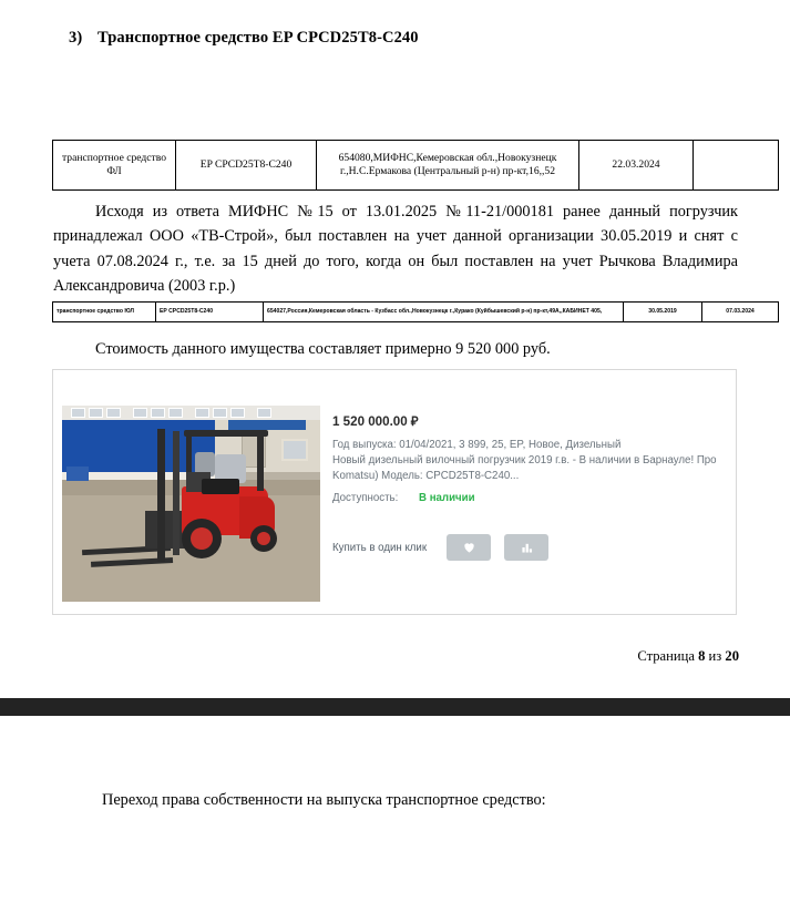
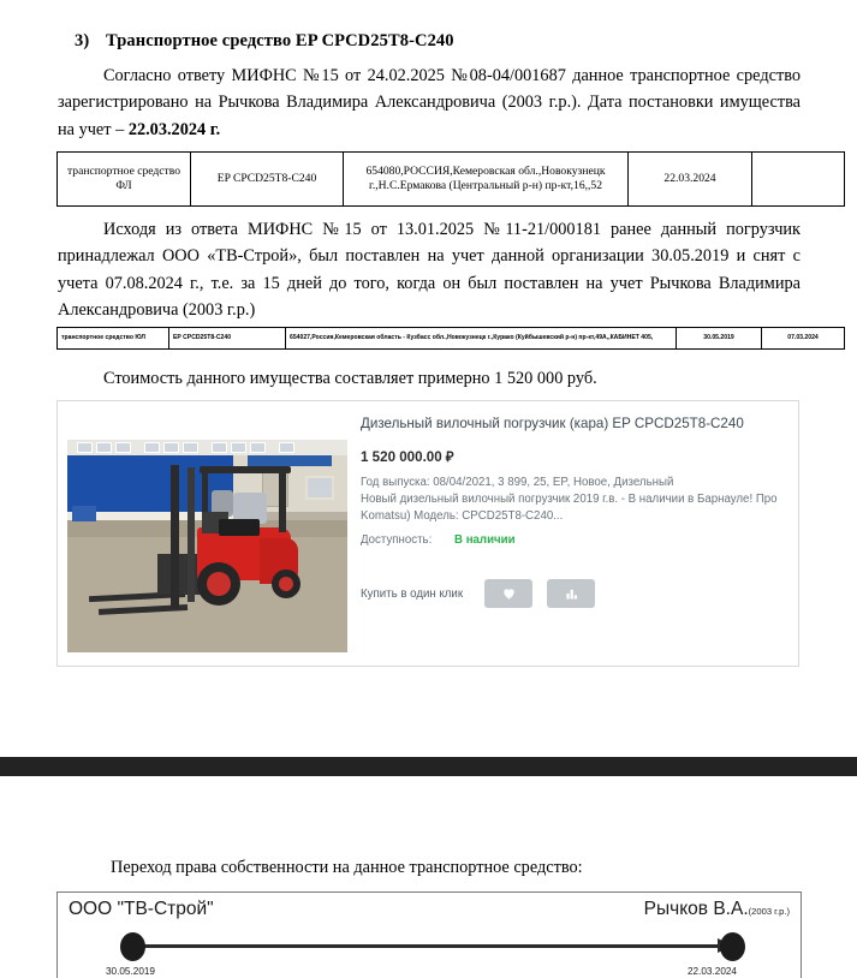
  3) Транспортное средство EP CPCD25T8-C240
+ Согласно ответу МИФНС №15 от 24.02.2025 №08-04/001687 данное транспортное средство зарегистрировано на Рычкова Владимира Александровича (2003 г.р.). Дата постановки имущества на учет – 22.03.2024 г.
- транспортное средство ФЛ	EP CPCD25T8-C240	654080,МИФНС,Кемеровская обл.,Новокузнецк г.,Н.С.Ермакова (Центральный р-н) пр-кт,16,,52	22.03.2024
+ транспортное средство ФЛ	EP CPCD25T8-C240	654080,РОССИЯ,Кемеровская обл.,Новокузнецк г.,Н.С.Ермакова (Центральный р-н) пр-кт,16,,52	22.03.2024
  Исходя из ответа МИФНС №15 от 13.01.2025 №11-21/000181 ранее данный погрузчик принадлежал ООО «ТВ-Строй», был поставлен на учет данной организации 30.05.2019 и снят с учета 07.08.2024 г., т.е. за 15 дней до того, когда он был поставлен на учет Рычкова Владимира Александровича (2003 г.р.)
- Стоимость данного имущества составляет примерно 9 520 000 руб.
+ Стоимость данного имущества составляет примерно 1 520 000 руб.
+ Дизельный вилочный погрузчик (кара) EP CPCD25T8-C240
  1 520 000.00 ₽
- Год выпуска: 01/04/2021, 3 899, 25, EP, Новое, Дизельный
+ Год выпуска: 08/04/2021, 3 899, 25, EP, Новое, Дизельный
  Новый дизельный вилочный погрузчик 2019 г.в. - В наличии в Барнауле! Про
  Komatsu) Модель: CPCD25T8-C240...
  Доступность: В наличии
  Купить в один клик
- Страница 8 из 20
- Переход права собственности на выпуска транспортное средство:
+ Переход права собственности на данное транспортное средство:
+ ООО "ТВ-Строй"
+ Рычков В.А.(2003 г.р.)
+ 30.05.2019
+ 22.03.2024
